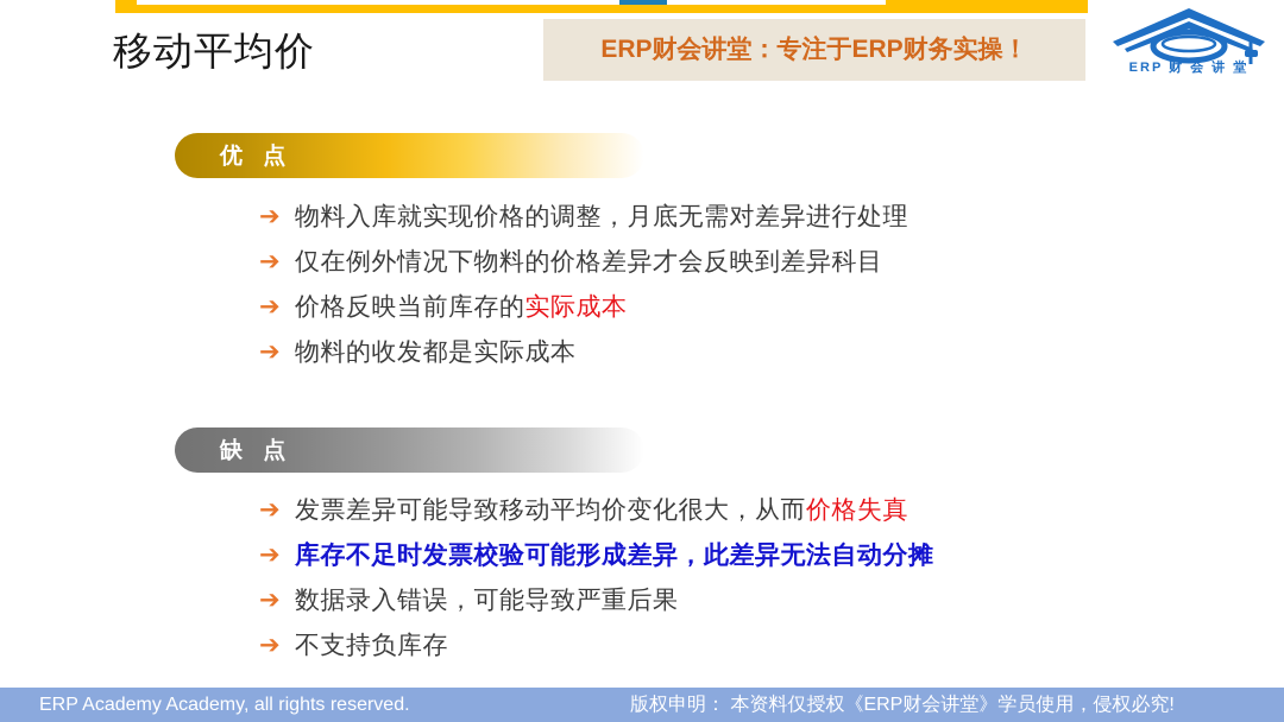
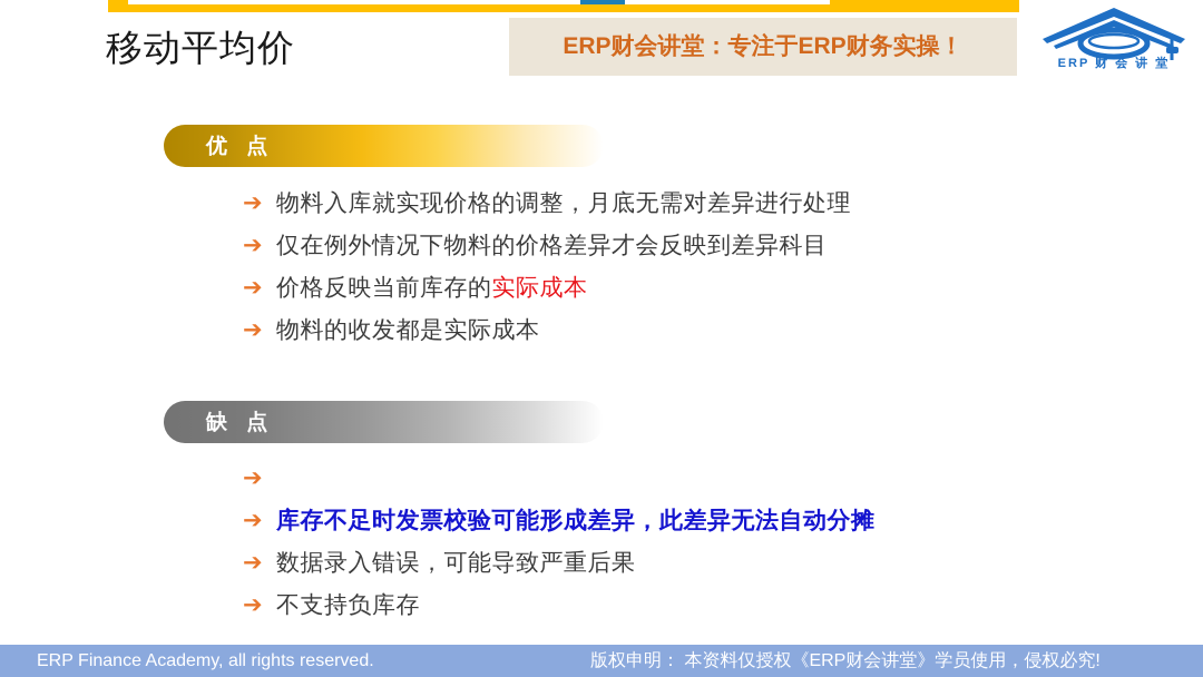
  移动平均价
  ERP财会讲堂：专注于ERP财务实操！
  ERP 财 会 讲 堂
  优 点
  ➔
  物料入库就实现价格的调整，月底无需对差异进行处理
  ➔
  仅在例外情况下物料的价格差异才会反映到差异科目
  ➔
  价格反映当前库存的实际成本
  ➔
  物料的收发都是实际成本
  缺 点
  ➔
- 发票差异可能导致移动平均价变化很大，从而价格失真
  ➔
  库存不足时发票校验可能形成差异，此差异无法自动分摊
  ➔
  数据录入错误，可能导致严重后果
  ➔
  不支持负库存
- ERP Academy Academy, all rights reserved.
+ ERP Finance Academy, all rights reserved.
  版权申明： 本资料仅授权《ERP财会讲堂》学员使用，侵权必究!
